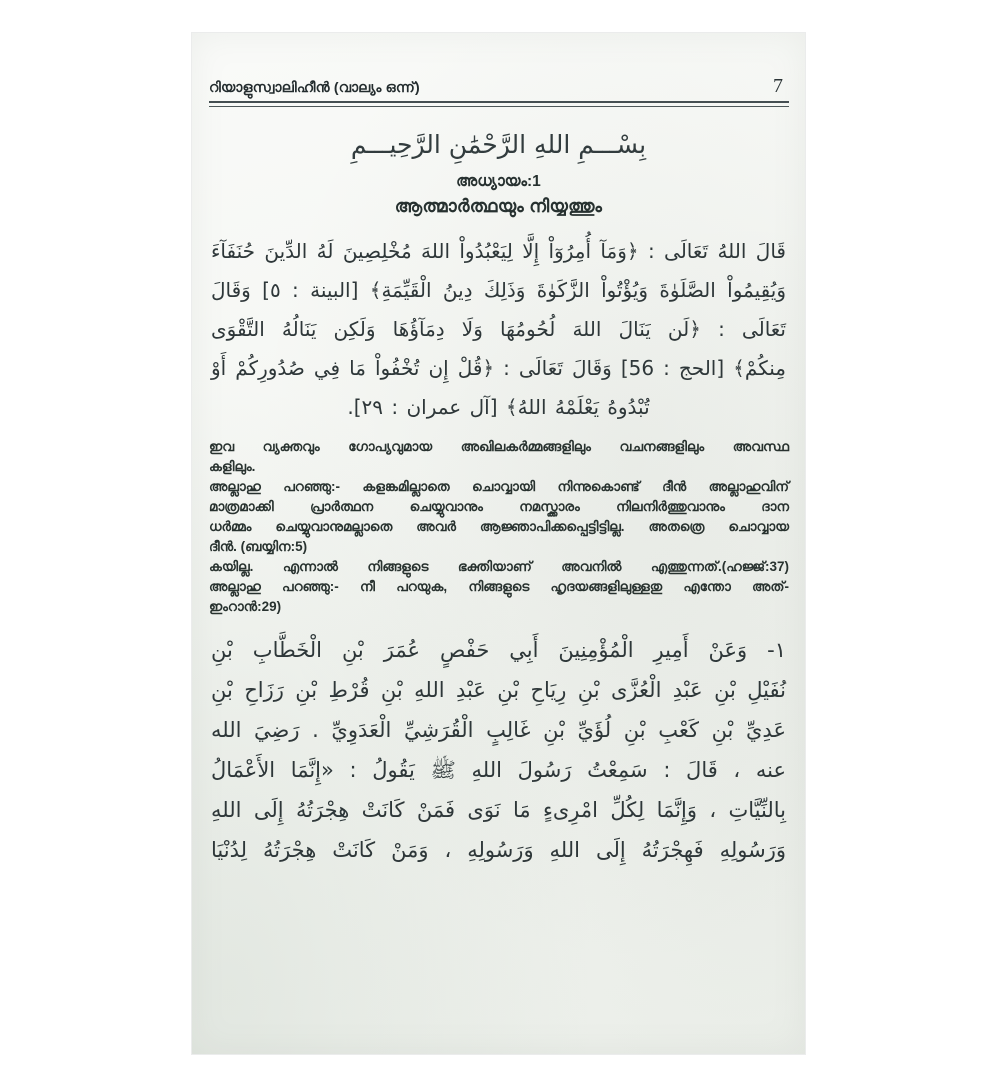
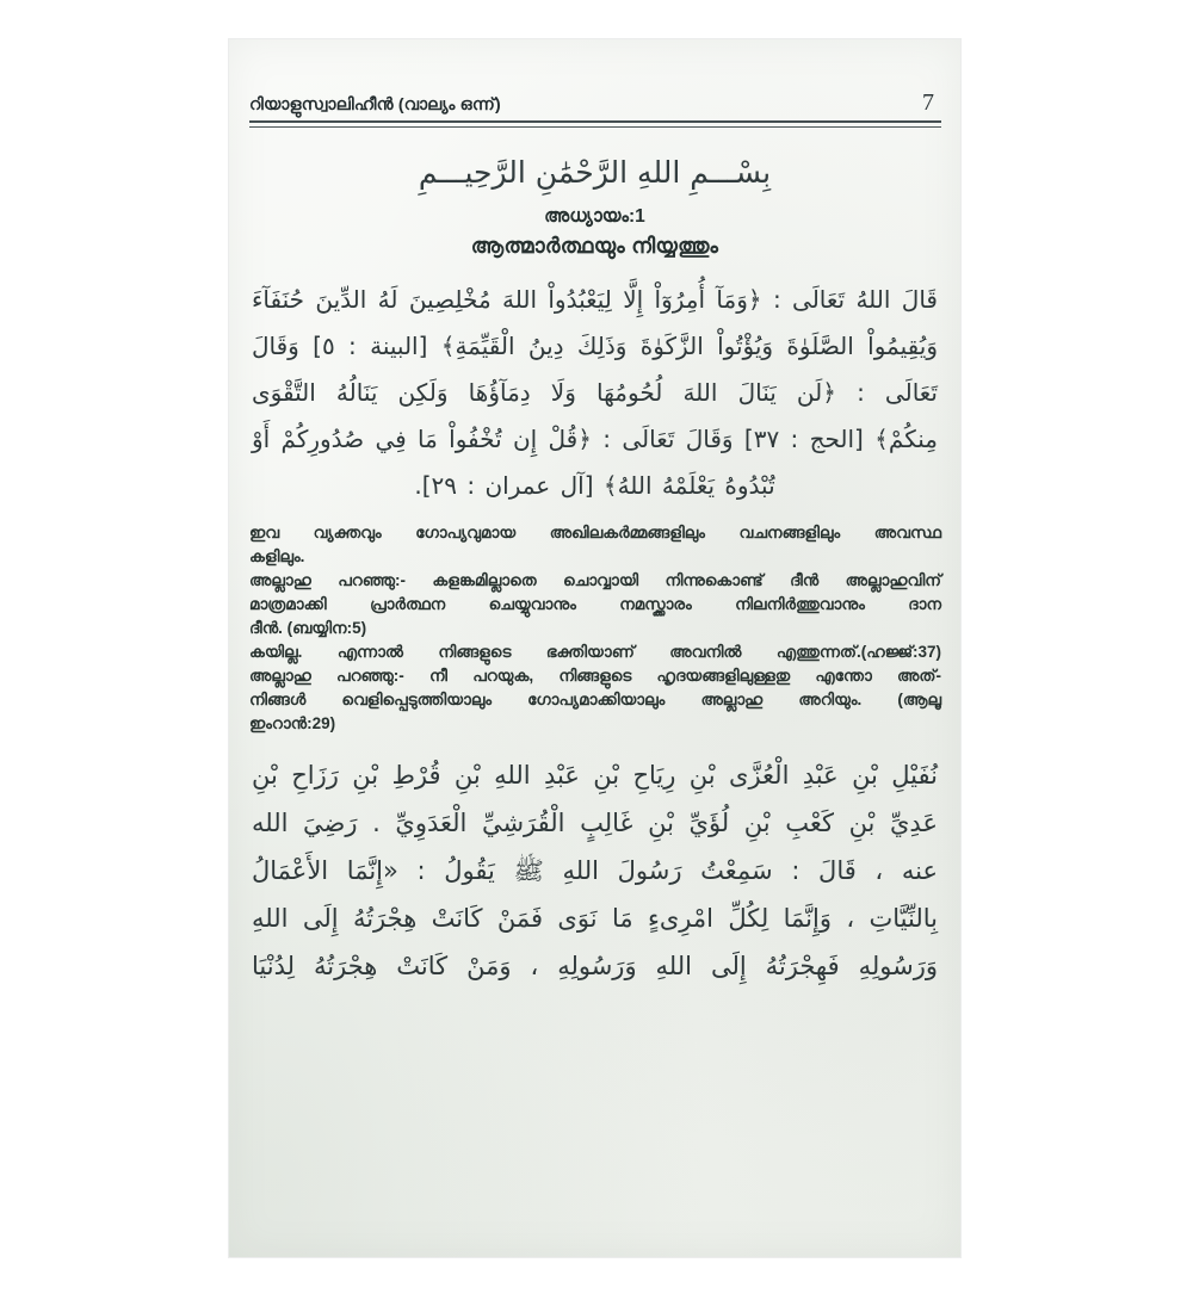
  റിയാളുസ്വാലിഹീൻ (വാല്യം ഒന്ന്)
  7
  بِسْـــمِ اللهِ الرَّحْمَٰنِ الرَّحِيـــمِ
  അധ്യായം:1
  ആത്മാർത്ഥയും നിയ്യത്തും
  قَالَ اللهُ تَعَالَى : ﴿وَمَآ أُمِرُوٓاْ إِلَّا لِيَعْبُدُواْ اللهَ مُخْلِصِينَ لَهُ الدِّينَ حُنَفَآءَ
  وَيُقِيمُواْ الصَّلَوٰةَ وَيُؤْتُواْ الزَّكَوٰةَ وَذَلِكَ دِينُ الْقَيِّمَةِ﴾ [البينة : ٥] وَقَالَ
  تَعَالَى : ﴿لَن يَنَالَ اللهَ لُحُومُهَا وَلَا دِمَآؤُهَا وَلَكِن يَنَالُهُ التَّقْوَى
- مِنكُمْ﴾ [الحج : 56] وَقَالَ تَعَالَى : ﴿قُلْ إِن تُخْفُواْ مَا فِي صُدُورِكُمْ أَوْ
+ مِنكُمْ﴾ [الحج : ٣٧] وَقَالَ تَعَالَى : ﴿قُلْ إِن تُخْفُواْ مَا فِي صُدُورِكُمْ أَوْ
  تُبْدُوهُ يَعْلَمْهُ اللهُ﴾ [آل عمران : ٢٩].
  ഇവ വ്യക്തവും ഗോപ്യവുമായ അഖിലകർമ്മങ്ങളിലും വചനങ്ങളിലും അവസ്ഥ
  കളിലും.
  അല്ലാഹു പറഞ്ഞു:- കളങ്കമില്ലാതെ ചൊവ്വായി നിന്നുകൊണ്ട് ദീൻ അല്ലാഹുവിന്
  മാത്രമാക്കി പ്രാർത്ഥന ചെയ്യുവാനും നമസ്ക്കാരം നിലനിർത്തുവാനും ദാന
- ധർമ്മം ചെയ്യുവാനുമല്ലാതെ അവർ ആജ്ഞാപിക്കപ്പെട്ടിട്ടില്ല. അതത്രെ ചൊവ്വായ
  ദീൻ. (ബയ്യിന:5)
  കയില്ല. എന്നാൽ നിങ്ങളുടെ ഭക്തിയാണ് അവനിൽ എത്തുന്നത്.(ഹജ്ജ്:37)
  അല്ലാഹു പറഞ്ഞു:- നീ പറയുക, നിങ്ങളുടെ ഹൃദയങ്ങളിലുള്ളതു എന്തോ അത്-
+ നിങ്ങൾ വെളിപ്പെടുത്തിയാലും ഗോപ്യമാക്കിയാലും അല്ലാഹു അറിയും. (ആലൂ
  ഇംറാൻ:29)
- ١- وَعَنْ أَمِيرِ الْمُؤْمِنِينَ أَبِي حَفْصٍ عُمَرَ بْنِ الْخَطَّابِ بْنِ
  نُفَيْلِ بْنِ عَبْدِ الْعُزَّى بْنِ رِيَاحِ بْنِ عَبْدِ اللهِ بْنِ قُرْطِ بْنِ رَزَاحِ بْنِ
  عَدِيِّ بْنِ كَعْبِ بْنِ لُؤَيِّ بْنِ غَالِبٍ الْقُرَشِيِّ الْعَدَوِيِّ . رَضِيَ الله
  عنه ، قَالَ : سَمِعْتُ رَسُولَ اللهِ ﷺ يَقُولُ : «إِنَّمَا الأَعْمَالُ
  بِالنِّيَّاتِ ، وَإِنَّمَا لِكُلِّ امْرِىءٍ مَا نَوَى فَمَنْ كَانَتْ هِجْرَتُهُ إِلَى اللهِ
  وَرَسُولِهِ فَهِجْرَتُهُ إِلَى اللهِ وَرَسُولِهِ ، وَمَنْ كَانَتْ هِجْرَتُهُ لِدُنْيَا
